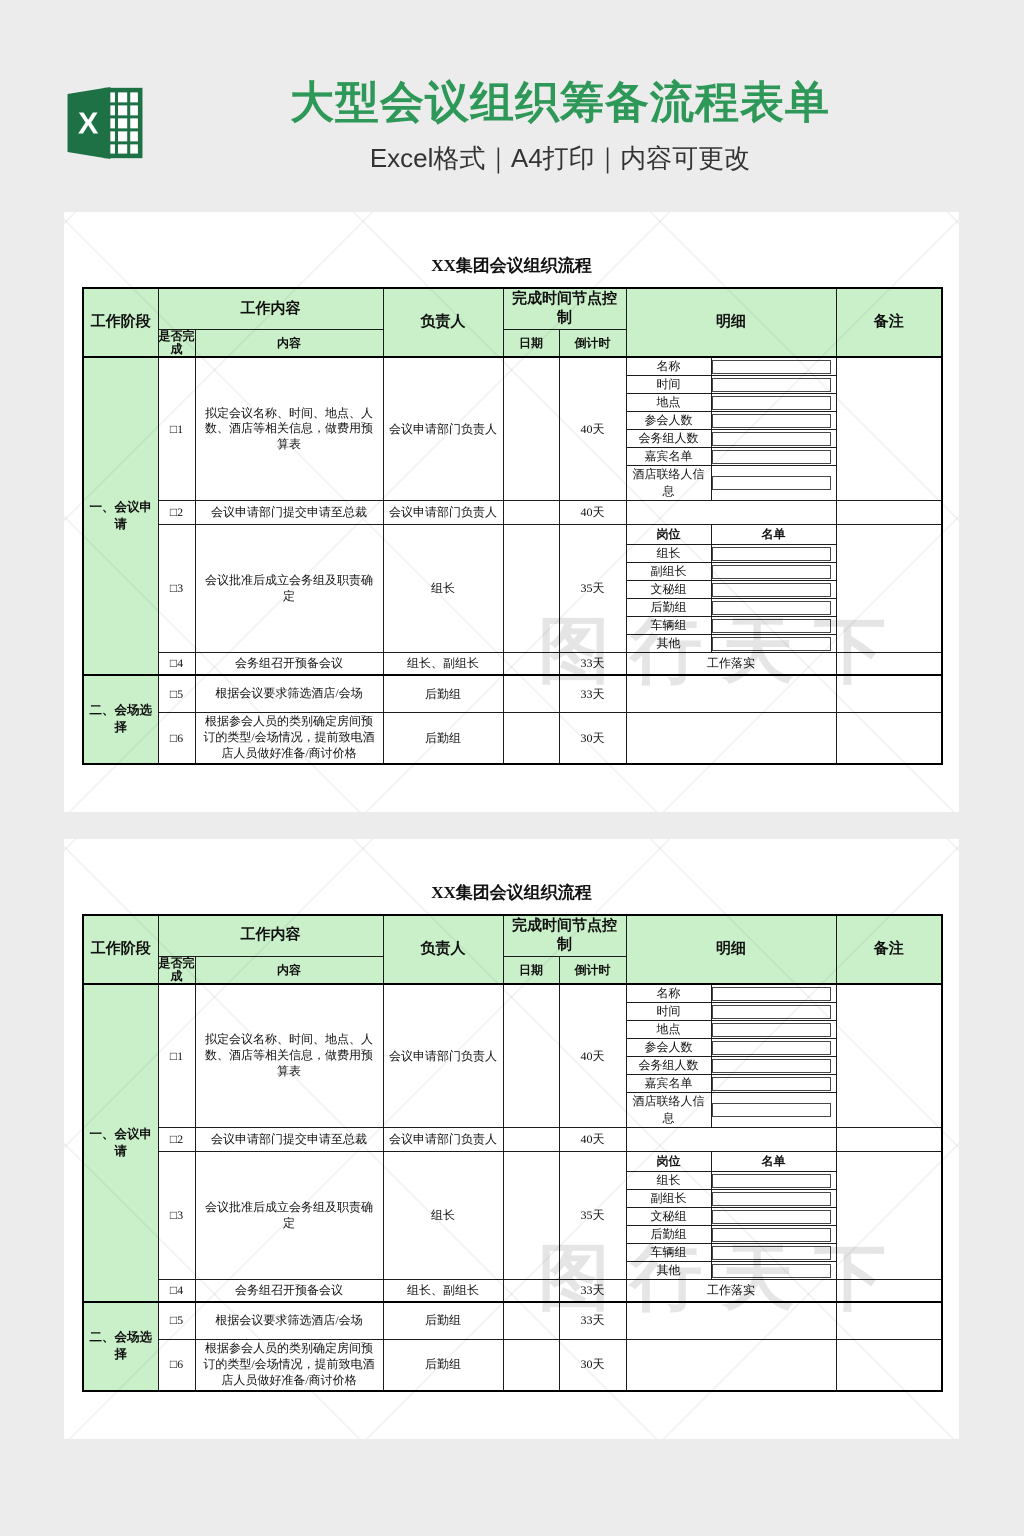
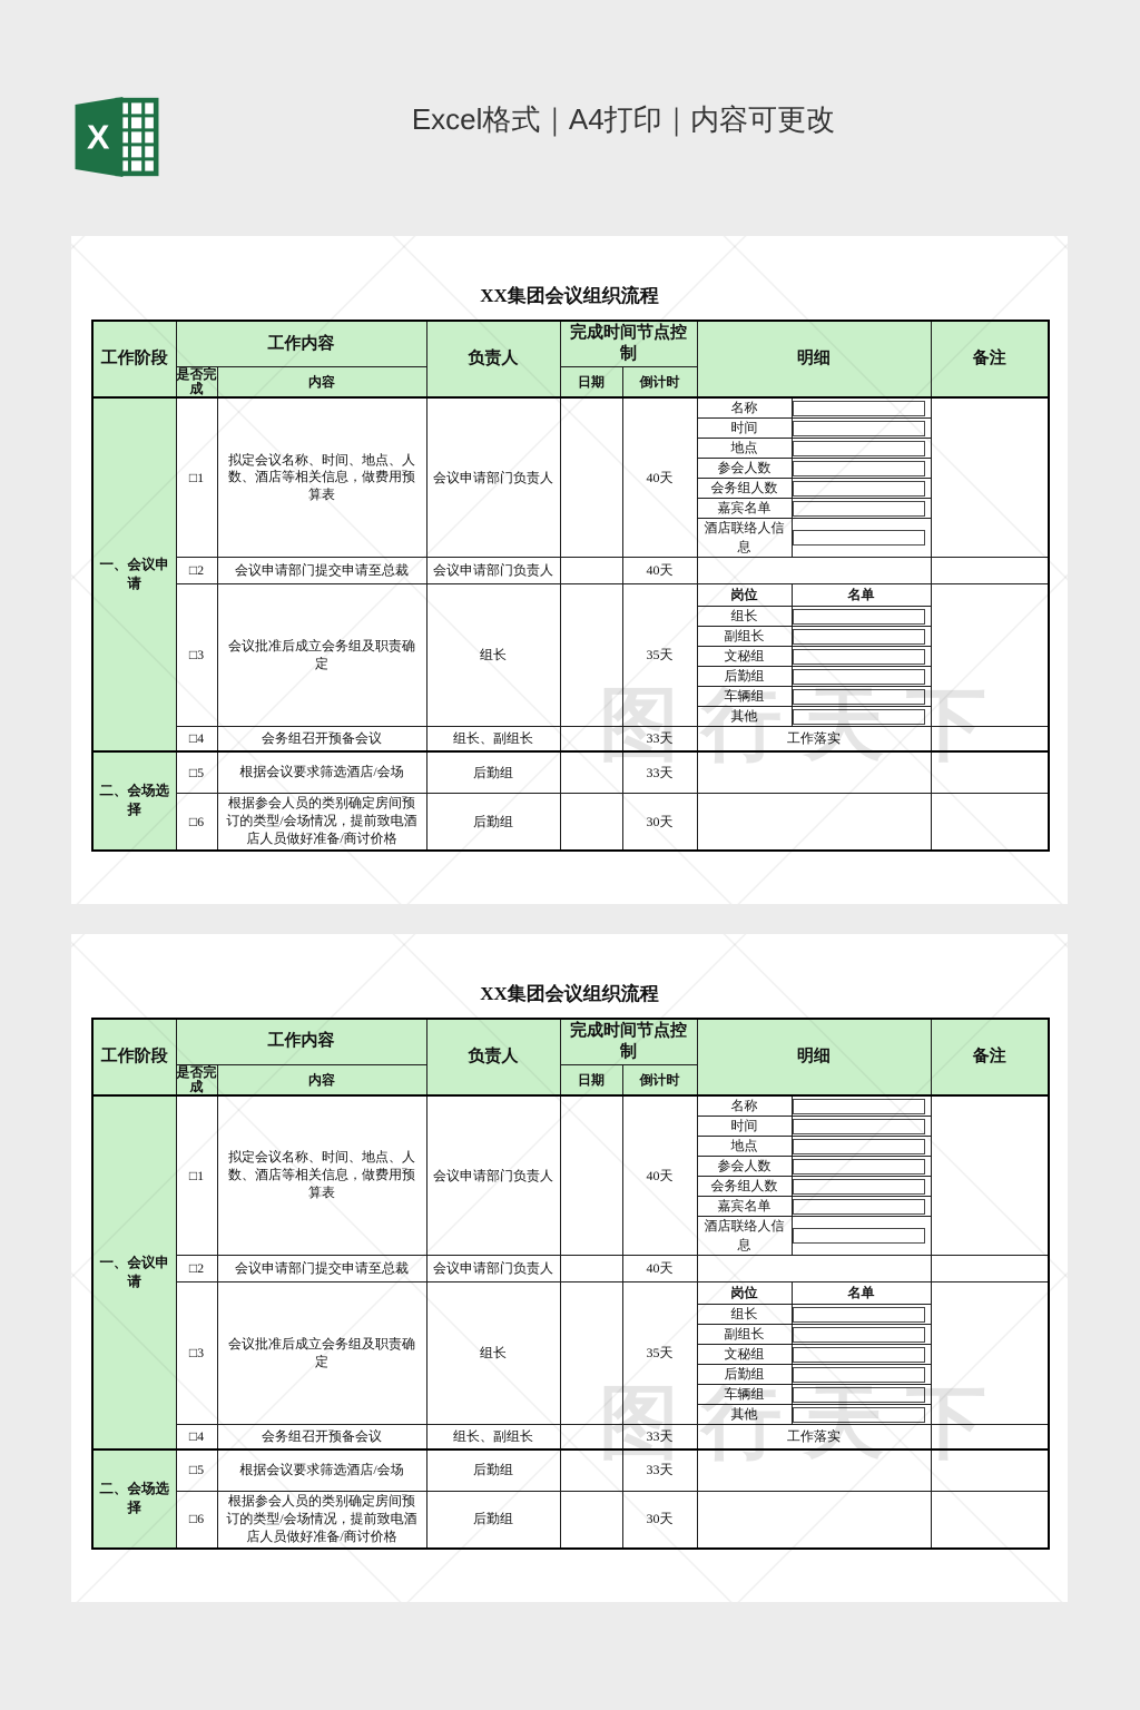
  X
- 大型会议组织筹备流程表单
  Excel格式｜A4打印｜内容可更改
